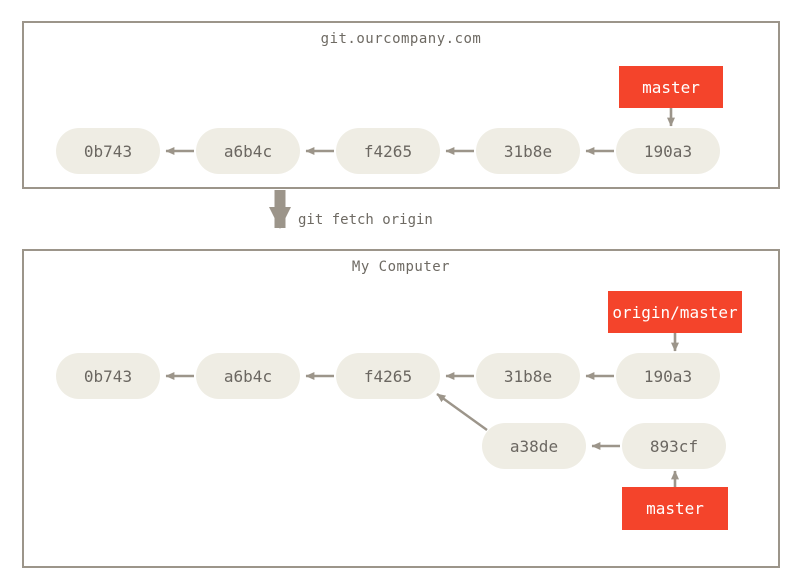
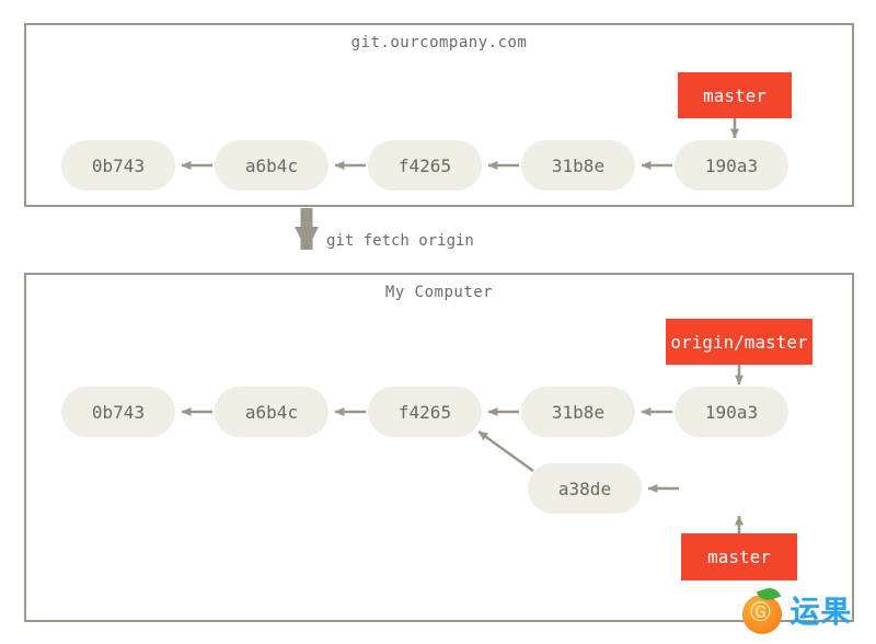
  git.ourcompany.com
  master
  0b743
  a6b4c
  f4265
  31b8e
  190a3
  git fetch origin
  My Computer
  origin/master
  0b743
  a6b4c
  f4265
  31b8e
  190a3
  a38de
- 893cf
  master
+ Ⓖ
+ 运果
